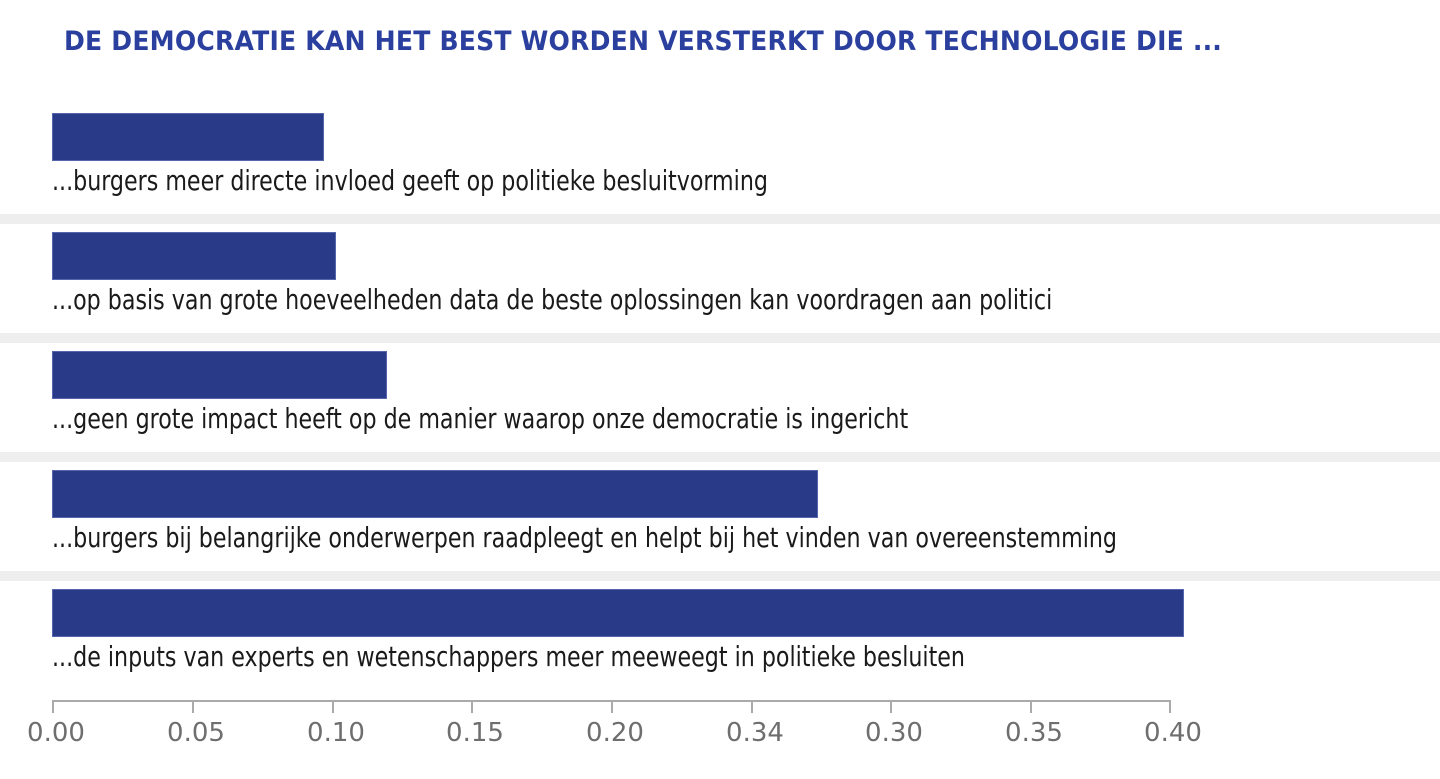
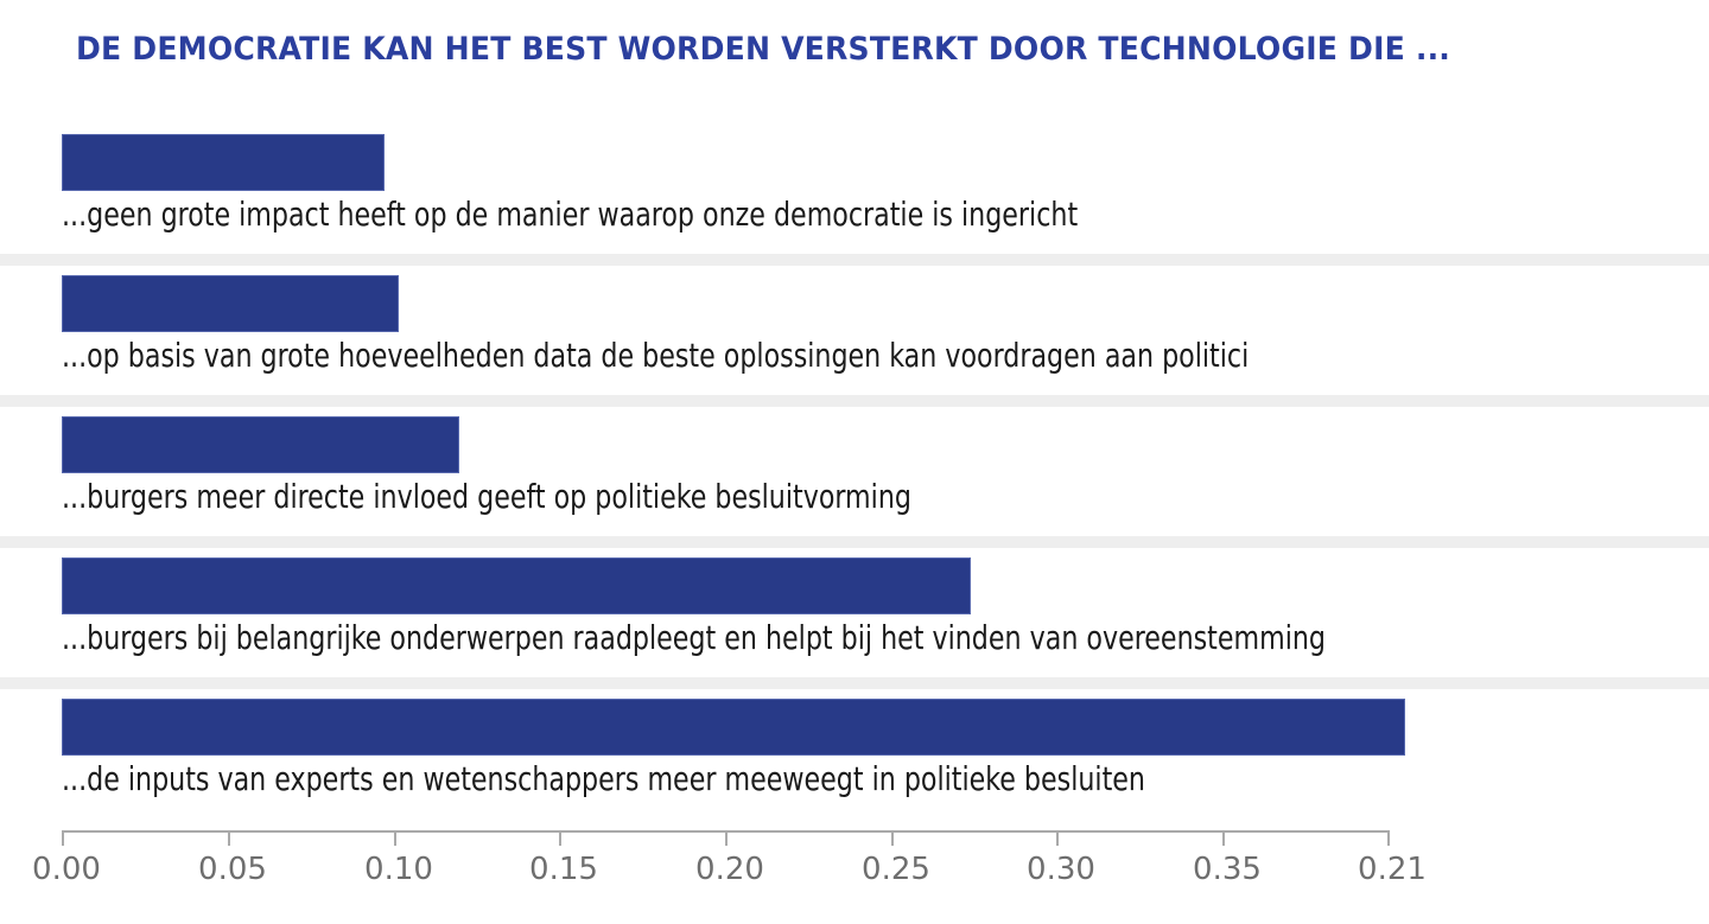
  DE DEMOCRATIE KAN HET BEST WORDEN VERSTERKT DOOR TECHNOLOGIE DIE ...
- ...burgers meer directe invloed geeft op politieke besluitvorming
+ ...geen grote impact heeft op de manier waarop onze democratie is ingericht
  ...op basis van grote hoeveelheden data de beste oplossingen kan voordragen aan politici
- ...geen grote impact heeft op de manier waarop onze democratie is ingericht
+ ...burgers meer directe invloed geeft op politieke besluitvorming
  ...burgers bij belangrijke onderwerpen raadpleegt en helpt bij het vinden van overeenstemming
  ...de inputs van experts en wetenschappers meer meeweegt in politieke besluiten
  0.00
  0.05
  0.10
  0.15
  0.20
- 0.34
+ 0.25
  0.30
  0.35
- 0.40
+ 0.21
